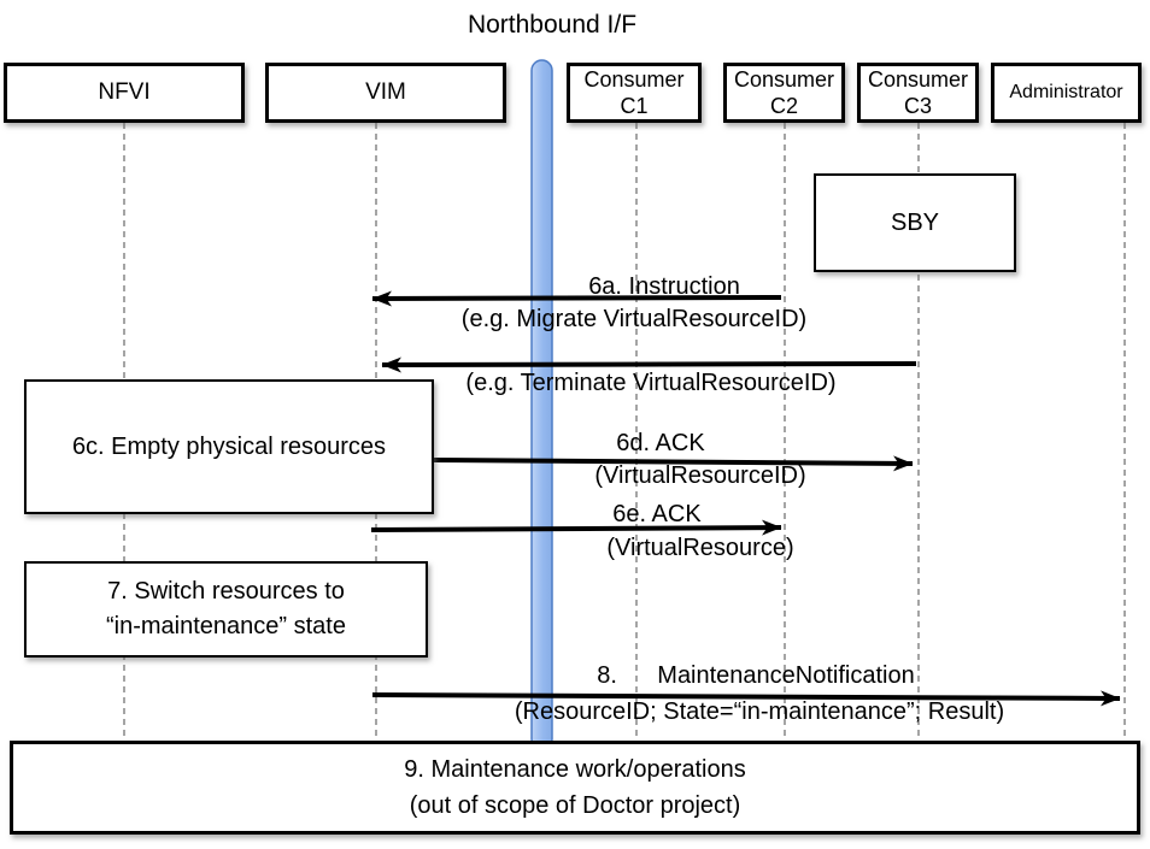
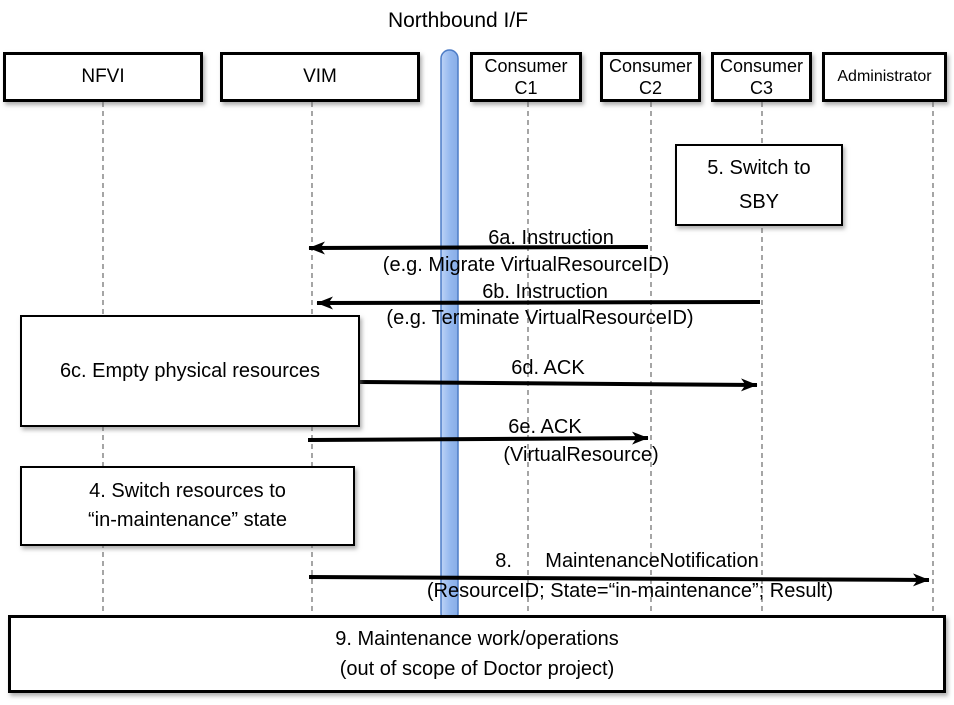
  Northbound I/F
  NFVI
  VIM
  Consumer
  C1
  Consumer
  C2
  Consumer
  C3
  Administrator
+ 5. Switch to
  SBY
  6c. Empty physical resources
- 7. Switch resources to
+ 4. Switch resources to
  “in-maintenance” state
  9. Maintenance work/operations
  (out of scope of Doctor project)
  6a. Instruction
  (e.g. Migrate VirtualResourceID)
+ 6b. Instruction
  (e.g. Terminate VirtualResourceID)
  6d. ACK
- (VirtualResourceID)
  6e. ACK
  (VirtualResource)
  8. MaintenanceNotification
  (ResourceID; State=“in-maintenance”; Result)
